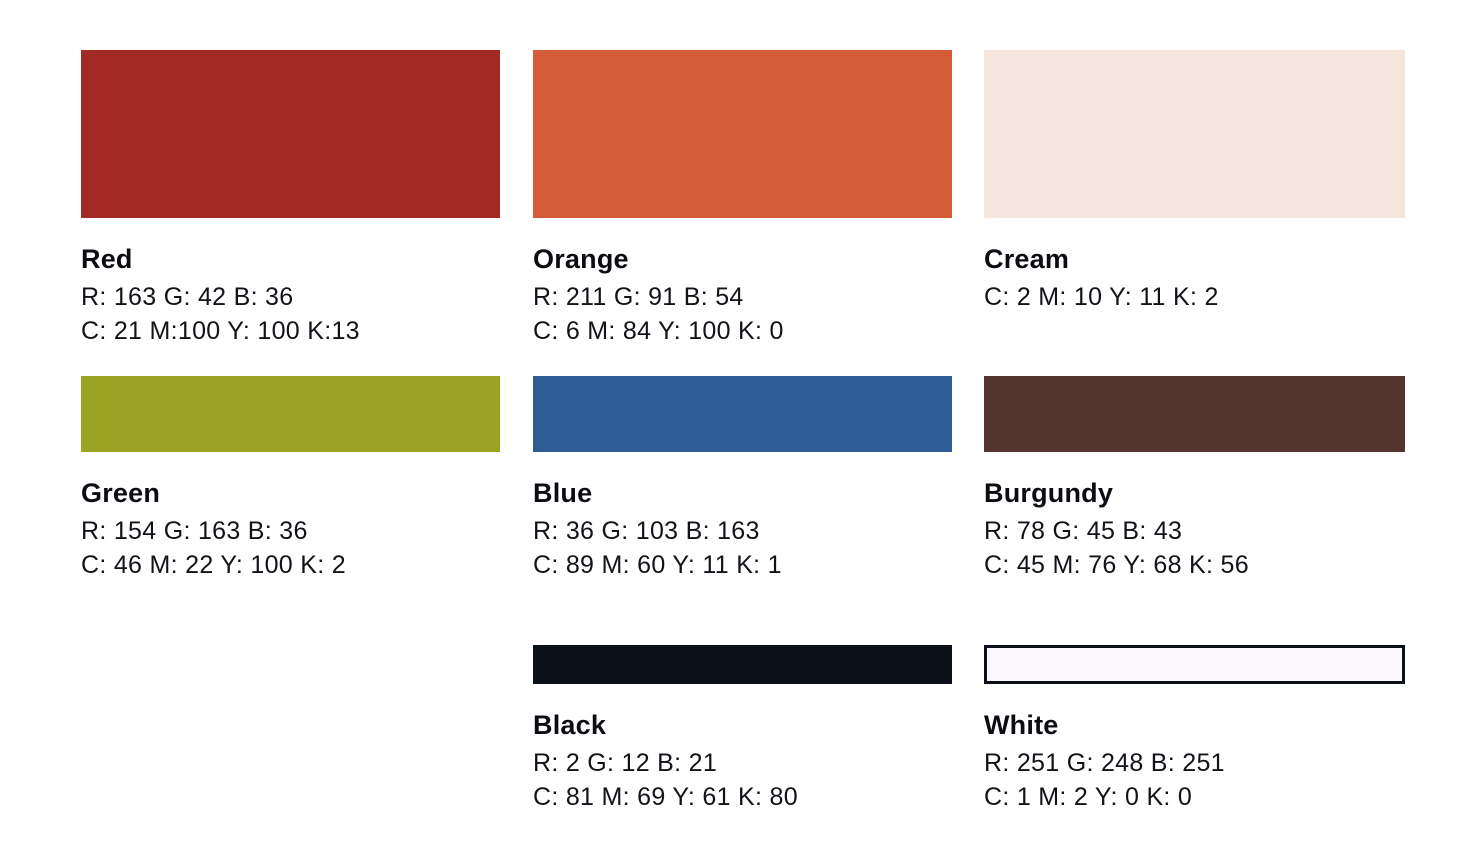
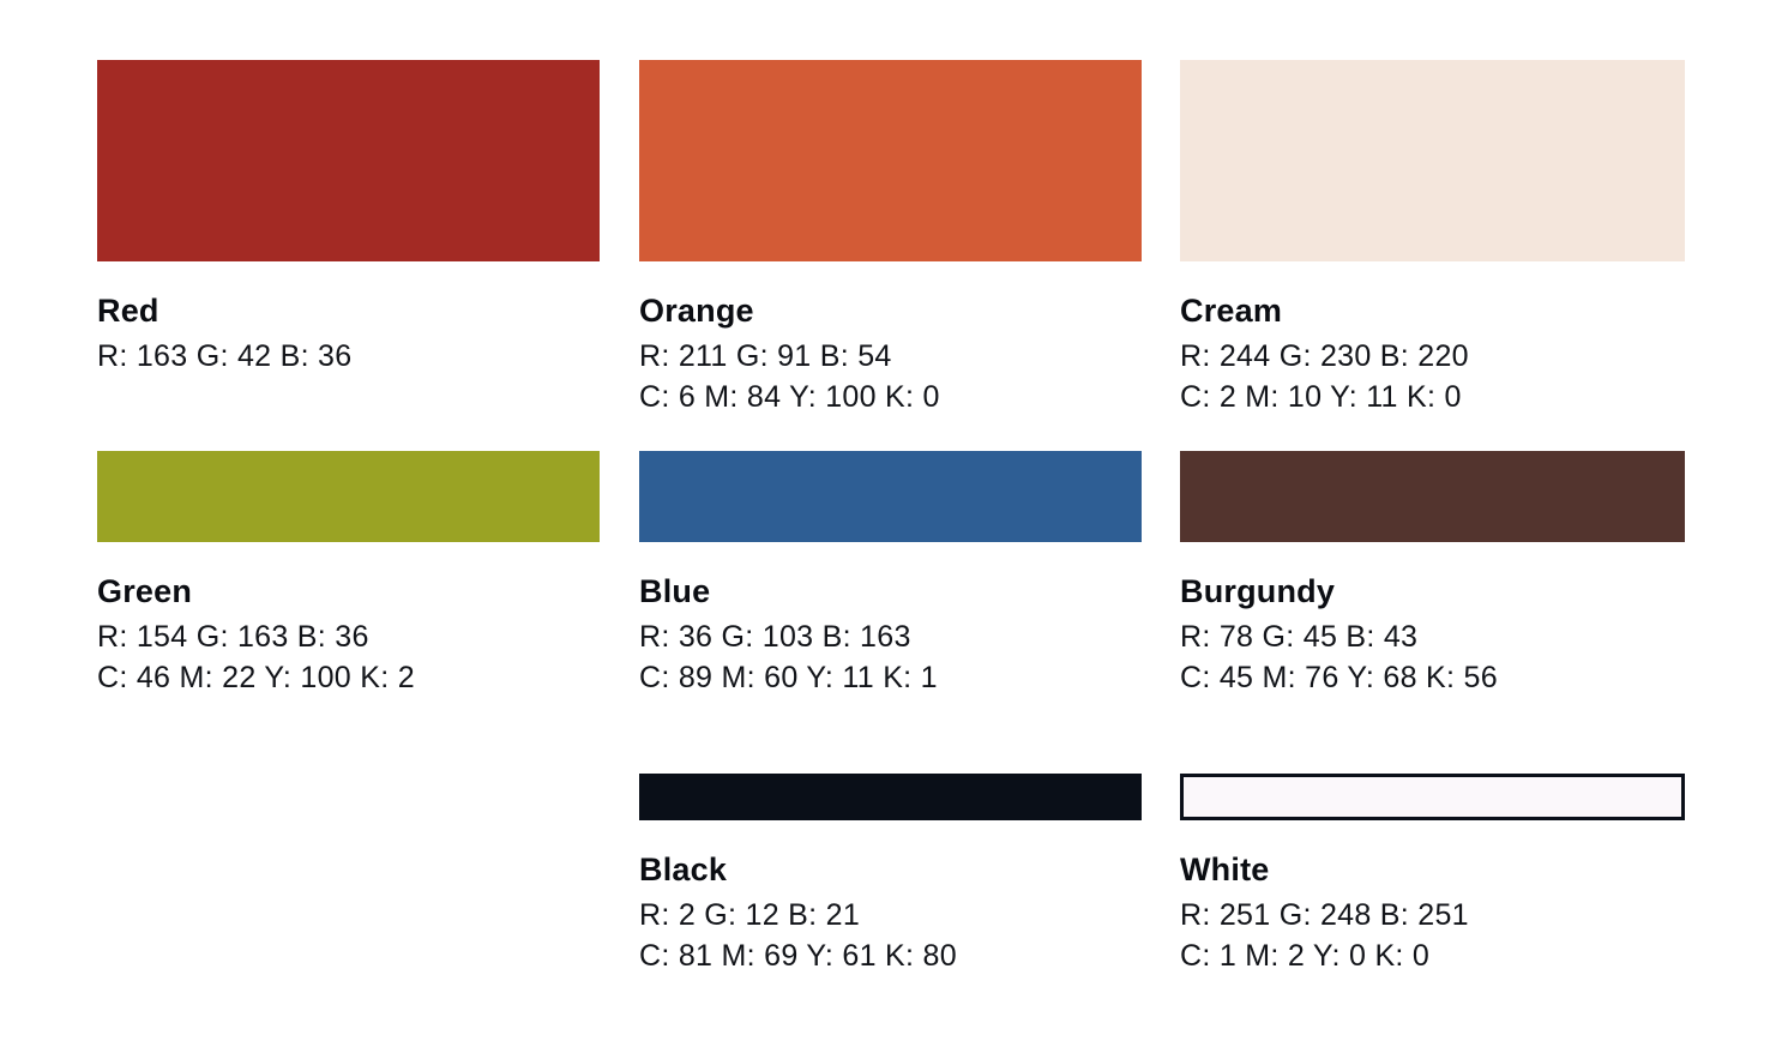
  Red
  R: 163 G: 42 B: 36
- C: 21 M:100 Y: 100 K:13
  Orange
  R: 211 G: 91 B: 54
  C: 6 M: 84 Y: 100 K: 0
  Cream
+ R: 244 G: 230 B: 220
- C: 2 M: 10 Y: 11 K: 2
+ C: 2 M: 10 Y: 11 K: 0
  Green
  R: 154 G: 163 B: 36
  C: 46 M: 22 Y: 100 K: 2
  Blue
  R: 36 G: 103 B: 163
  C: 89 M: 60 Y: 11 K: 1
  Burgundy
  R: 78 G: 45 B: 43
  C: 45 M: 76 Y: 68 K: 56
  Black
  R: 2 G: 12 B: 21
  C: 81 M: 69 Y: 61 K: 80
  White
  R: 251 G: 248 B: 251
  C: 1 M: 2 Y: 0 K: 0
